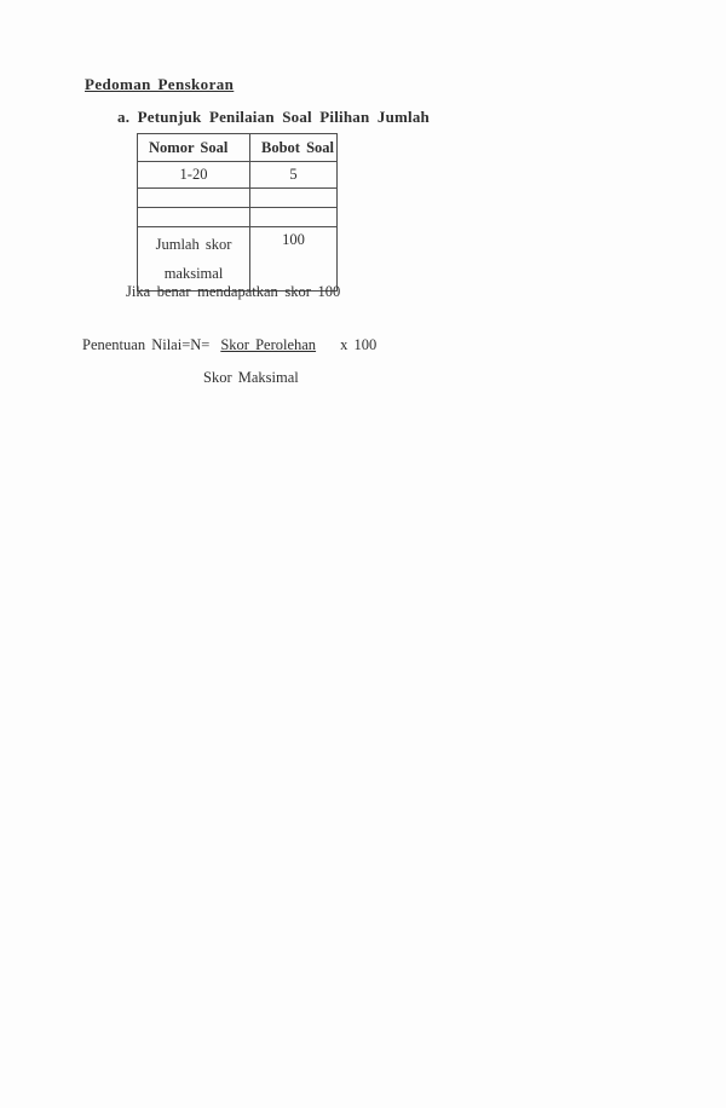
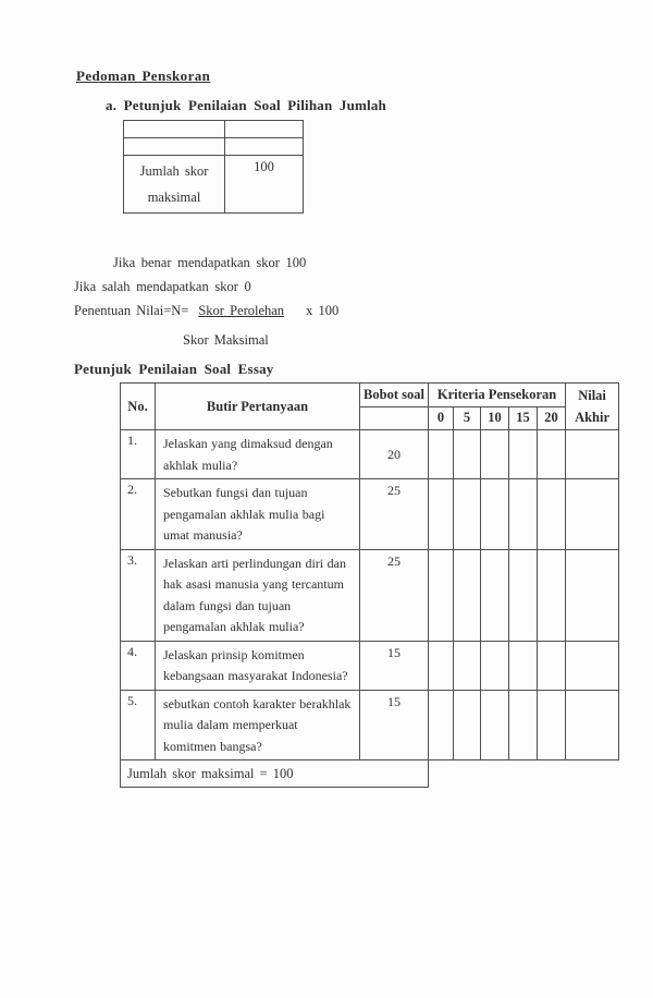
  Pedoman Penskoran
  a. Petunjuk Penilaian Soal Pilihan Jumlah
- Nomor Soal	Bobot Soal
- 1-20	5
  Jumlah skor maksimal	100
  Jika benar mendapatkan skor 100
+ Jika salah mendapatkan skor 0
  Penentuan Nilai=N= Skor Perolehan x 100
  Skor Maksimal
+ Petunjuk Penilaian Soal Essay
+ No.	Butir Pertanyaan	Bobot soal	Kriteria Pensekoran	Nilai Akhir
+ 	0	5	10	15	20
+ 1.	Jelaskan yang dimaksud dengan akhlak mulia?	20
+ 2.	Sebutkan fungsi dan tujuan pengamalan akhlak mulia bagi umat manusia?	25
+ 3.	Jelaskan arti perlindungan diri dan hak asasi manusia yang tercantum dalam fungsi dan tujuan pengamalan akhlak mulia?	25
+ 4.	Jelaskan prinsip komitmen kebangsaan masyarakat Indonesia?	15
+ 5.	sebutkan contoh karakter berakhlak mulia dalam memperkuat komitmen bangsa?	15
+ Jumlah skor maksimal = 100
